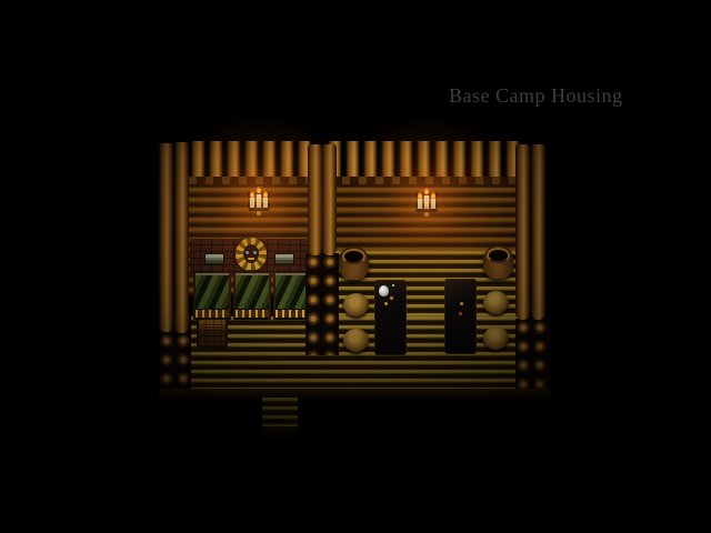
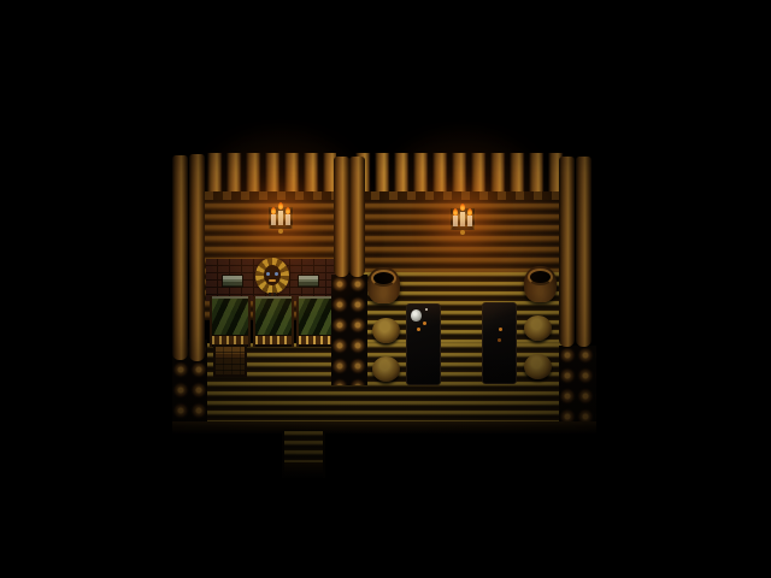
- Base Camp Housing
